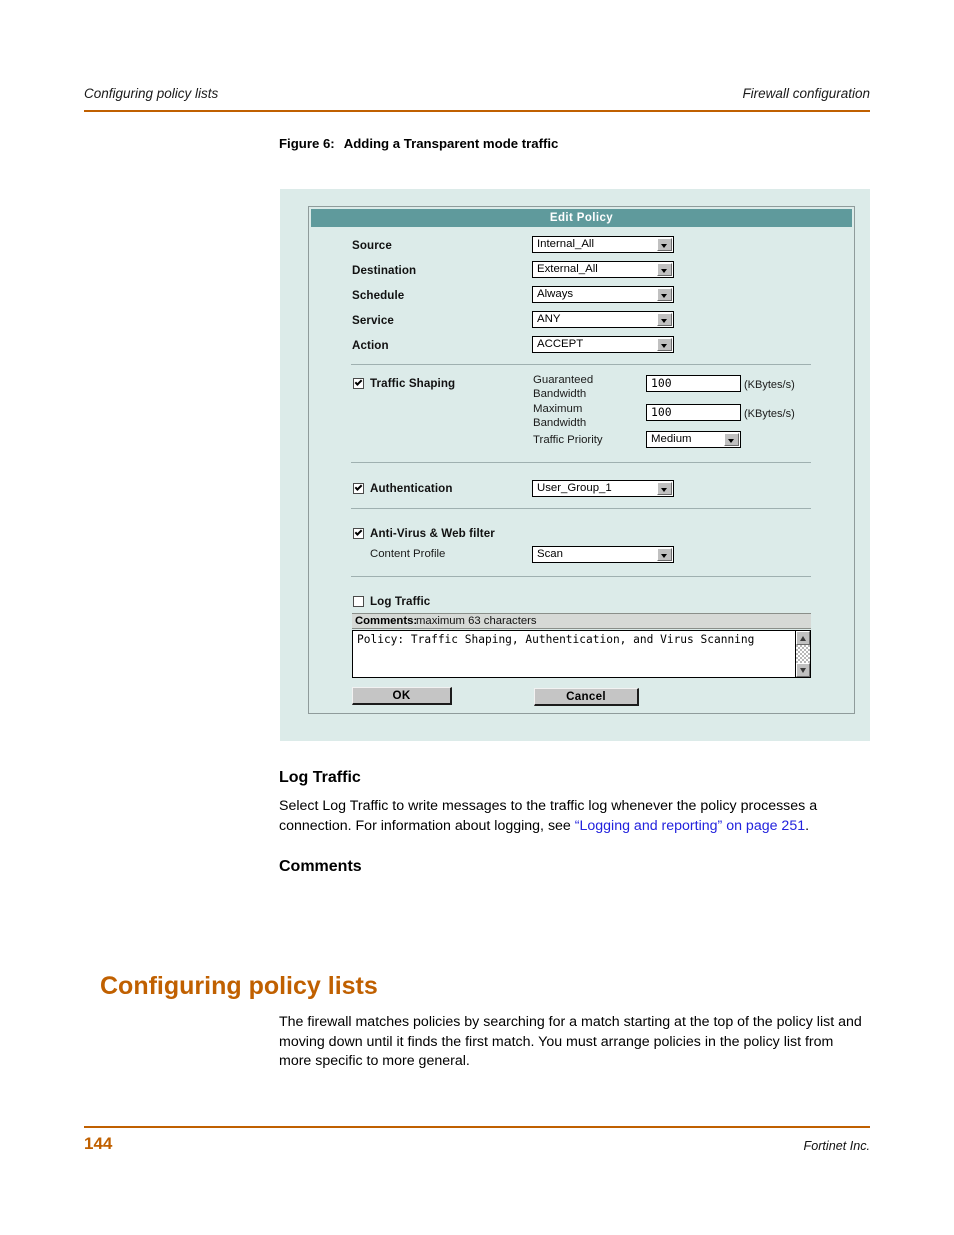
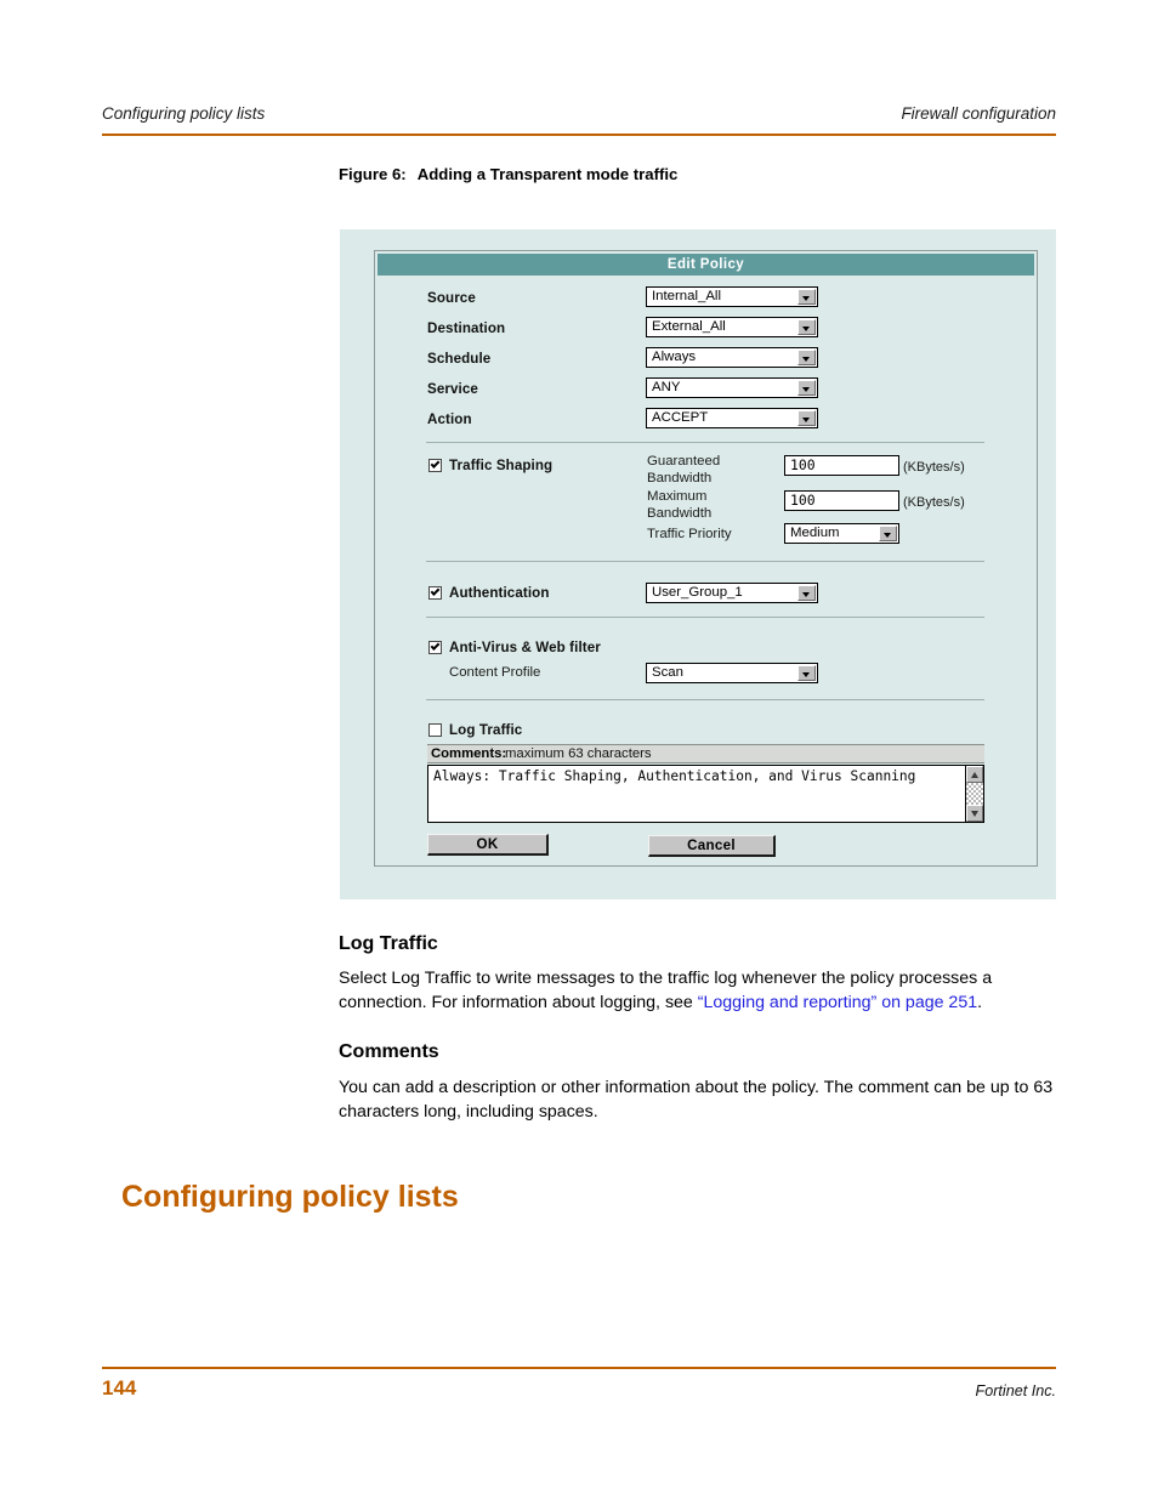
  Configuring policy lists
  Firewall configuration
  Figure 6: Adding a Transparent mode traffic
  Edit Policy
  Source
  Internal_All
  Destination
  External_All
  Schedule
  Always
  Service
  ANY
  Action
  ACCEPT
  Traffic Shaping
  Guaranteed
  Bandwidth
  100
  (KBytes/s)
  Maximum
  Bandwidth
  100
  (KBytes/s)
  Traffic Priority
  Medium
  Authentication
  User_Group_1
  Anti-Virus & Web filter
  Content Profile
  Scan
  Log Traffic
  Comments:
  maximum 63 characters
- Policy: Traffic Shaping, Authentication, and Virus Scanning
+ Always: Traffic Shaping, Authentication, and Virus Scanning
  OK
  Cancel
  Log Traffic
  Select Log Traffic to write messages to the traffic log whenever the policy processes a connection. For information about logging, see “Logging and reporting” on page 251.
  Comments
+ You can add a description or other information about the policy. The comment can be up to 63 characters long, including spaces.
  Configuring policy lists
- The firewall matches policies by searching for a match starting at the top of the policy list and moving down until it finds the first match. You must arrange policies in the policy list from more specific to more general.
  144
  Fortinet Inc.
